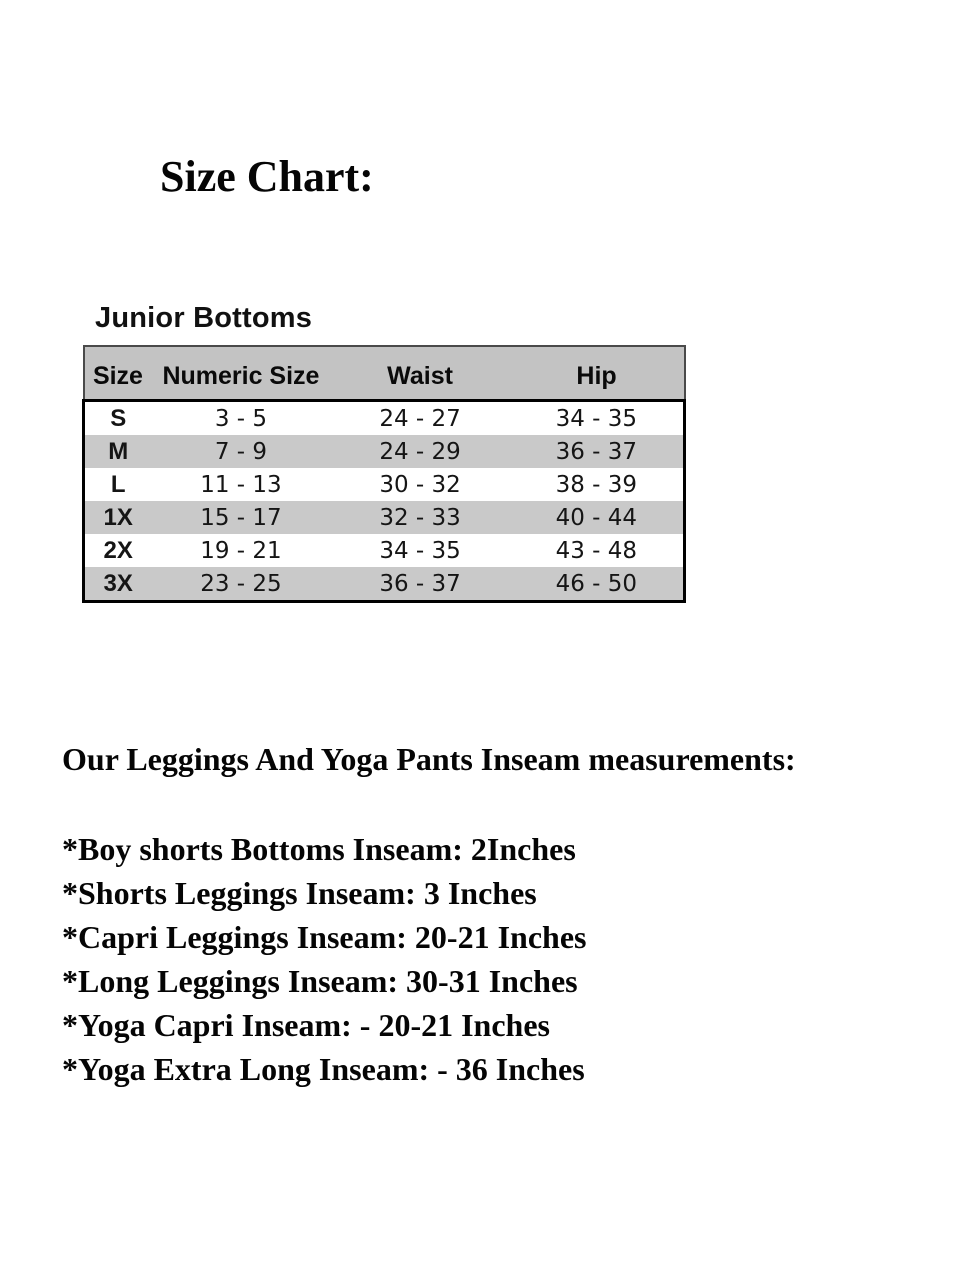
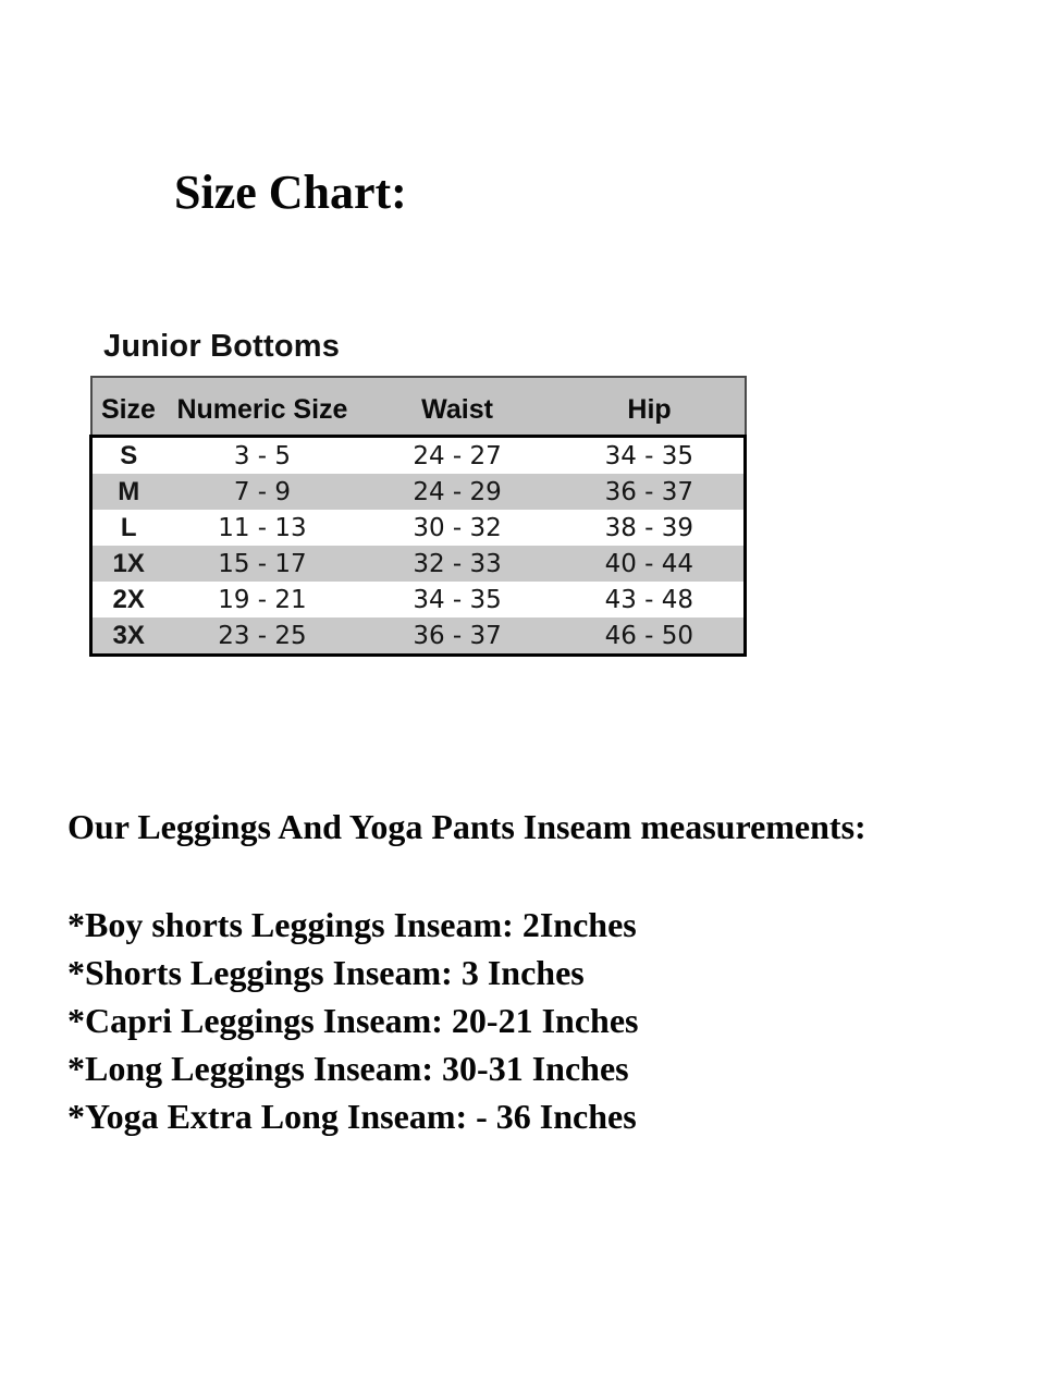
  Size Chart:
  Junior Bottoms
  Size	Numeric Size	Waist	Hip
  S	3 - 5	24 - 27	34 - 35
  M	7 - 9	24 - 29	36 - 37
  L	11 - 13	30 - 32	38 - 39
  1X	15 - 17	32 - 33	40 - 44
  2X	19 - 21	34 - 35	43 - 48
  3X	23 - 25	36 - 37	46 - 50
  Our Leggings And Yoga Pants Inseam measurements:
- *Boy shorts Bottoms Inseam: 2Inches
+ *Boy shorts Leggings Inseam: 2Inches
  *Shorts Leggings Inseam: 3 Inches
  *Capri Leggings Inseam: 20-21 Inches
  *Long Leggings Inseam: 30-31 Inches
- *Yoga Capri Inseam: - 20-21 Inches
  *Yoga Extra Long Inseam: - 36 Inches
